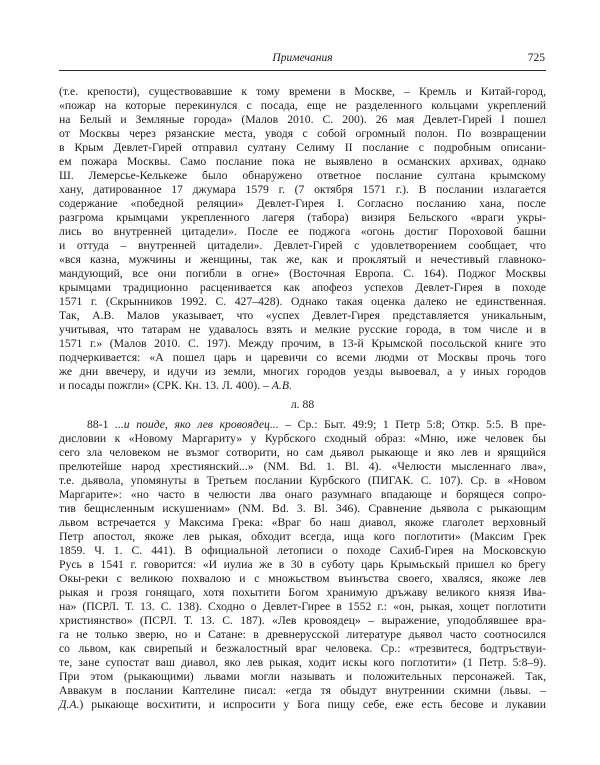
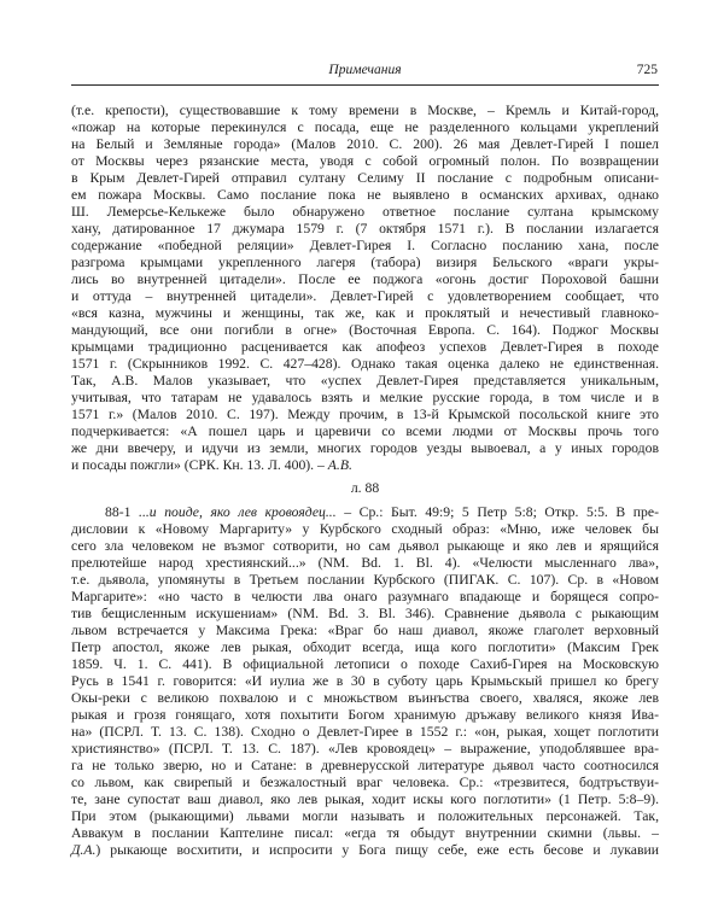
  Примечания
  725
  (т.е. крепости), существовавшие к тому времени в Москве, – Кремль и Китай-город,
  «пожар на которые перекинулся с посада, еще не разделенного кольцами укреплений
  на Белый и Земляные города» (Малов 2010. С. 200). 26 мая Девлет-Гирей I пошел
  от Москвы через рязанские места, уводя с собой огромный полон. По возвращении
  в Крым Девлет-Гирей отправил султану Селиму II послание с подробным описани-
  ем пожара Москвы. Само послание пока не выявлено в османских архивах, однако
  Ш. Лемерсье-Келькеже было обнаружено ответное послание султана крымскому
  хану, датированное 17 джумара 1579 г. (7 октября 1571 г.). В послании излагается
  содержание «победной реляции» Девлет-Гирея I. Согласно посланию хана, после
  разгрома крымцами укрепленного лагеря (табора) визиря Бельского «враги укры-
  лись во внутренней цитадели». После ее поджога «огонь достиг Пороховой башни
  и оттуда – внутренней цитадели». Девлет-Гирей с удовлетворением сообщает, что
  «вся казна, мужчины и женщины, так же, как и проклятый и нечестивый главноко-
  мандующий, все они погибли в огне» (Восточная Европа. С. 164). Поджог Москвы
  крымцами традиционно расценивается как апофеоз успехов Девлет-Гирея в походе
  1571 г. (Скрынников 1992. С. 427–428). Однако такая оценка далеко не единственная.
  Так, А.В. Малов указывает, что «успех Девлет-Гирея представляется уникальным,
  учитывая, что татарам не удавалось взять и мелкие русские города, в том числе и в
  1571 г.» (Малов 2010. С. 197). Между прочим, в 13-й Крымской посольской книге это
  подчеркивается: «А пошел царь и царевичи со всеми людми от Москвы прочь того
  же дни ввечеру, и идучи из земли, многих городов уезды вывоевал, а у иных городов
  и посады пожгли» (СРК. Кн. 13. Л. 400). – А.В.
  л. 88
- 88-1 ...и поиде, яко лев кровоядец... – Ср.: Быт. 49:9; 1 Петр 5:8; Откр. 5:5. В пре-
+ 88-1 ...и поиде, яко лев кровоядец... – Ср.: Быт. 49:9; 5 Петр 5:8; Откр. 5:5. В пре-
  дисловии к «Новому Маргариту» у Курбского сходный образ: «Мню, иже человек бы
  сего зла человеком не възмог сотворити, но сам дьявол рыкающе и яко лев и ярящийся
  прелютейше народ хрестиянский...» (NM. Bd. 1. Bl. 4). «Челюсти мысленнаго лва»,
  т.е. дьявола, упомянуты в Третьем послании Курбского (ПИГАК. С. 107). Ср. в «Новом
  Маргарите»: «но часто в челюсти лва онаго разумнаго впадающе и борящеся сопро-
  тив бещисленным искушениам» (NM. Bd. 3. Bl. 346). Сравнение дьявола с рыкающим
  львом встречается у Максима Грека: «Враг бо наш диавол, якоже глаголет верховный
  Петр апостол, якоже лев рыкая, обходит всегда, ища кого поглотити» (Максим Грек
  1859. Ч. 1. С. 441). В официальной летописи о походе Сахиб-Гирея на Московскую
  Русь в 1541 г. говорится: «И иулиа же в 30 в суботу царь Крымьскый пришел ко брегу
  Окы-реки с великою похвалою и с множьством въинъства своего, хваляся, якоже лев
  рыкая и грозя гонящаго, хотя похытити Богом хранимую дръжаву великого князя Ива-
  на» (ПСРЛ. Т. 13. С. 138). Сходно о Девлет-Гирее в 1552 г.: «он, рыкая, хощет поглотити
  християнство» (ПСРЛ. Т. 13. С. 187). «Лев кровоядец» – выражение, уподоблявшее вра-
  га не только зверю, но и Сатане: в древнерусской литературе дьявол часто соотносился
  со львом, как свирепый и безжалостный враг человека. Ср.: «трезвитеся, бодтръствуи-
  те, зане супостат ваш диавол, яко лев рыкая, ходит искы кого поглотити» (1 Петр. 5:8–9).
  При этом (рыкающими) львами могли называть и положительных персонажей. Так,
  Аввакум в послании Каптелине писал: «егда тя обыдут внутреннии скимни (львы. –
  Д.А.) рыкающе восхитити, и испросити у Бога пищу себе, еже есть бесове и лукавии
